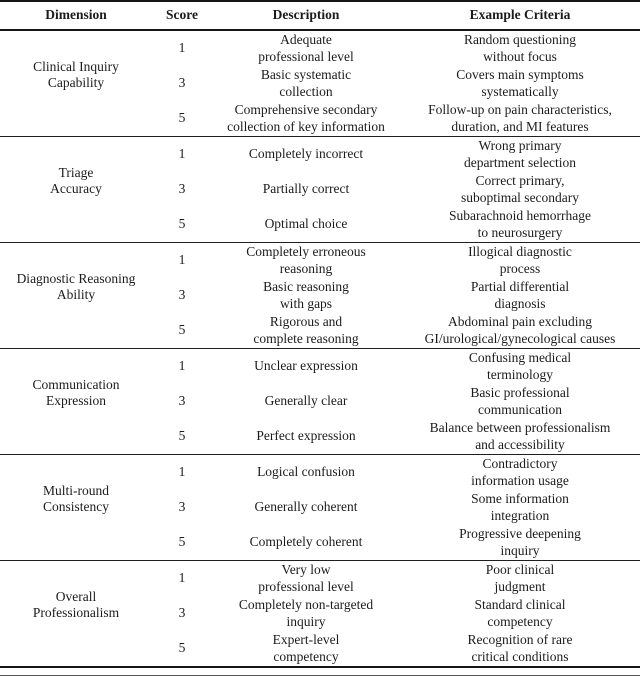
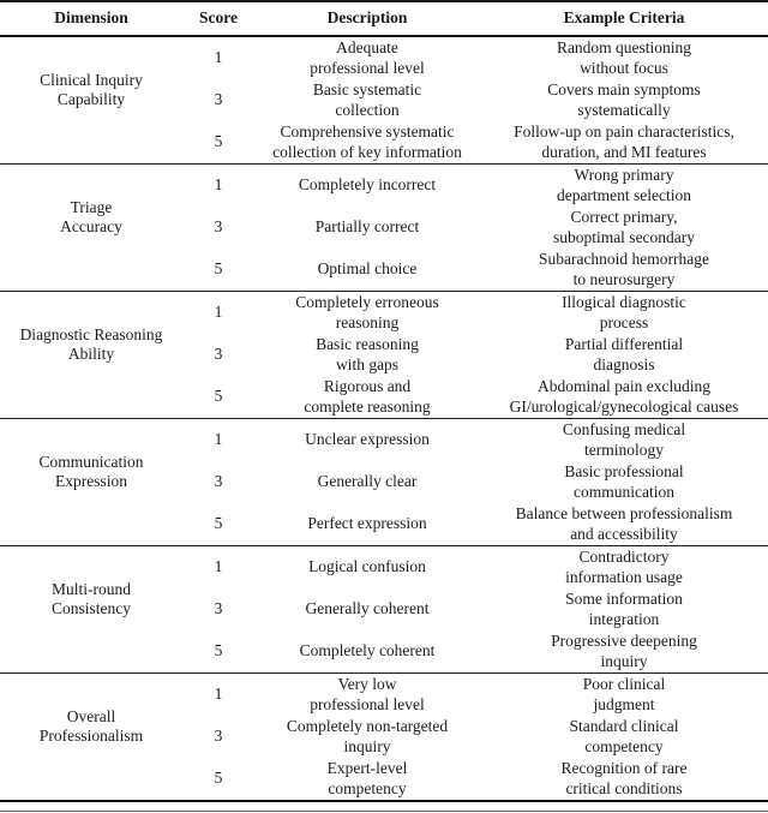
  Dimension	Score	Description	Example Criteria
  Clinical Inquiry Capability	1	Adequate professional level	Random questioning without focus
  3	Basic systematic collection	Covers main symptoms systematically
- 5	Comprehensive secondary collection of key information	Follow-up on pain characteristics, duration, and MI features
+ 5	Comprehensive systematic collection of key information	Follow-up on pain characteristics, duration, and MI features
  Triage Accuracy	1	Completely incorrect	Wrong primary department selection
  3	Partially correct	Correct primary, suboptimal secondary
  5	Optimal choice	Subarachnoid hemorrhage to neurosurgery
  Diagnostic Reasoning Ability	1	Completely erroneous reasoning	Illogical diagnostic process
  3	Basic reasoning with gaps	Partial differential diagnosis
  5	Rigorous and complete reasoning	Abdominal pain excluding GI/urological/gynecological causes
  Communication Expression	1	Unclear expression	Confusing medical terminology
  3	Generally clear	Basic professional communication
  5	Perfect expression	Balance between professionalism and accessibility
  Multi-round Consistency	1	Logical confusion	Contradictory information usage
  3	Generally coherent	Some information integration
  5	Completely coherent	Progressive deepening inquiry
  Overall Professionalism	1	Very low professional level	Poor clinical judgment
  3	Completely non-targeted inquiry	Standard clinical competency
  5	Expert-level competency	Recognition of rare critical conditions
